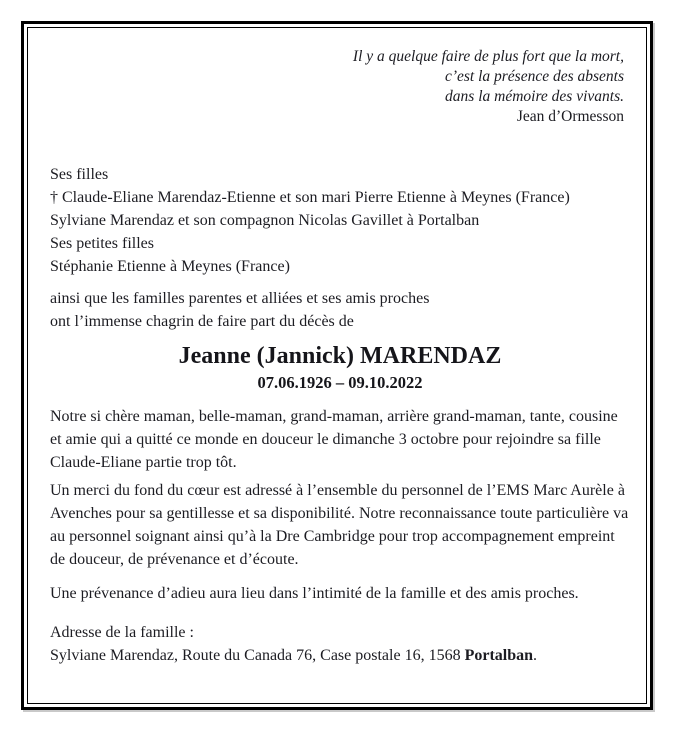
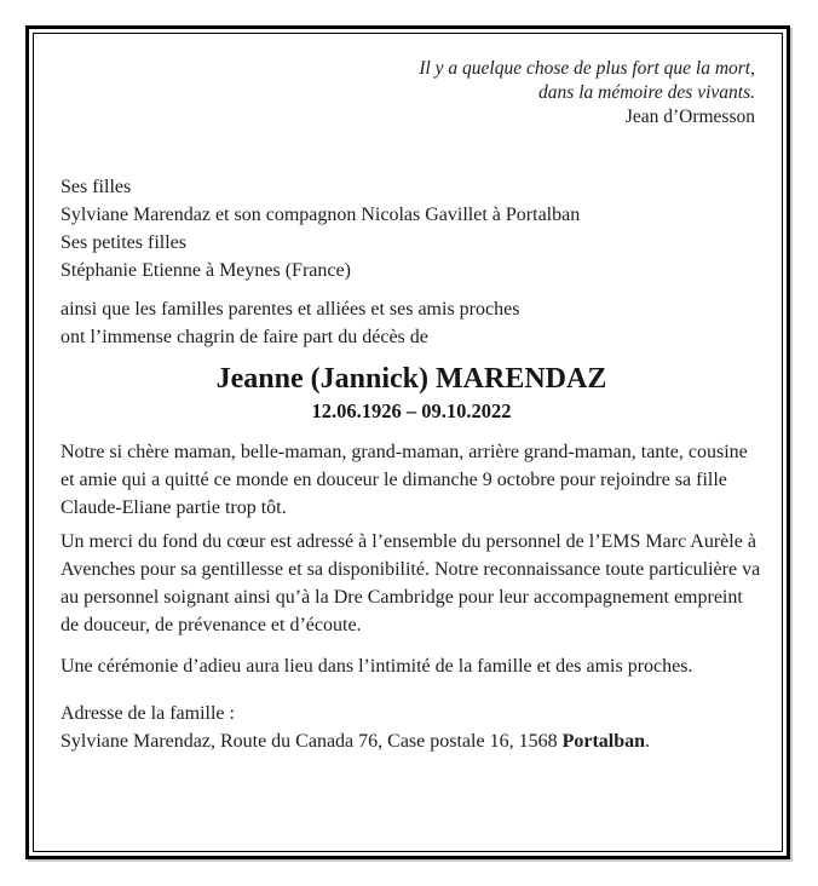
- Il y a quelque faire de plus fort que la mort,
+ Il y a quelque chose de plus fort que la mort,
- c’est la présence des absents
  dans la mémoire des vivants.
  Jean d’Ormesson
  Ses filles
- † Claude-Eliane Marendaz-Etienne et son mari Pierre Etienne à Meynes (France)
  Sylviane Marendaz et son compagnon Nicolas Gavillet à Portalban
  Ses petites filles
  Stéphanie Etienne à Meynes (France)
  ainsi que les familles parentes et alliées et ses amis proches
  ont l’immense chagrin de faire part du décès de
  Jeanne (Jannick) MARENDAZ
- 07.06.1926 – 09.10.2022
+ 12.06.1926 – 09.10.2022
- Notre si chère maman, belle-maman, grand-maman, arrière grand-maman, tante, cousine et amie qui a quitté ce monde en douceur le dimanche 3 octobre pour rejoindre sa fille Claude-Eliane partie trop tôt.
+ Notre si chère maman, belle-maman, grand-maman, arrière grand-maman, tante, cousine et amie qui a quitté ce monde en douceur le dimanche 9 octobre pour rejoindre sa fille Claude-Eliane partie trop tôt.
- Un merci du fond du cœur est adressé à l’ensemble du personnel de l’EMS Marc Aurèle à Avenches pour sa gentillesse et sa disponibilité. Notre reconnaissance toute particulière va au personnel soignant ainsi qu’à la Dre Cambridge pour trop accompagnement empreint de douceur, de prévenance et d’écoute.
+ Un merci du fond du cœur est adressé à l’ensemble du personnel de l’EMS Marc Aurèle à Avenches pour sa gentillesse et sa disponibilité. Notre reconnaissance toute particulière va au personnel soignant ainsi qu’à la Dre Cambridge pour leur accompagnement empreint de douceur, de prévenance et d’écoute.
- Une prévenance d’adieu aura lieu dans l’intimité de la famille et des amis proches.
+ Une cérémonie d’adieu aura lieu dans l’intimité de la famille et des amis proches.
  Adresse de la famille :
  Sylviane Marendaz, Route du Canada 76, Case postale 16, 1568 Portalban.
